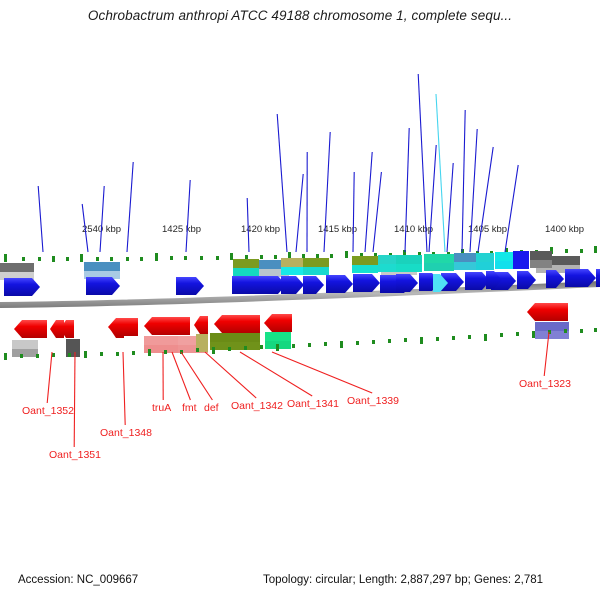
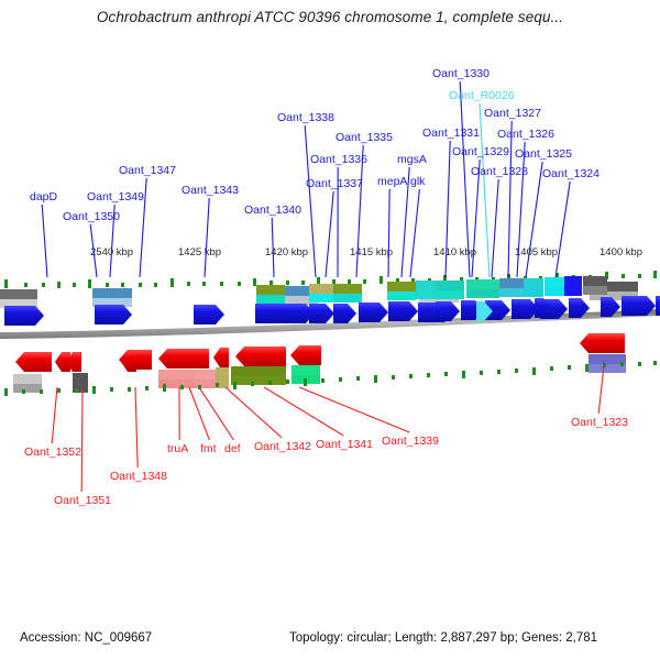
- Ochrobactrum anthropi ATCC 49188 chromosome 1, complete sequ...
+ Ochrobactrum anthropi ATCC 90396 chromosome 1, complete sequ...
  2540 kbp
  1425 kbp
  1420 kbp
  1415 kbp
  1410 kb
  145 kbp
  1400 kbp
+ dapD
+ Oant_1350
+ Oant_1349
+ Oant_1347
+ Oant_1343
+ Oant_1340
+ Oant_1338
+ Oant_1337
+ Oant_1336
+ Oant_1335
+ mepA
+ glk
+ mgsA
+ Oant_1331
+ Oant_1330
+ Oant_R0026
+ Oant_1329
+ Oant_1328
+ Oant_1327
+ Oant_1326
+ Oant_1325
+ Oant_1324
  Oant_1352
  Oant_1351
  Oant_1348
  truA
  fmt
  def
  Oant_1342
  Oant_1341
  Oant_1339
  Oant_1323
  Accession: NC_009667
  Topology: circular; Length: 2,887,297 bp; Genes: 2,781
